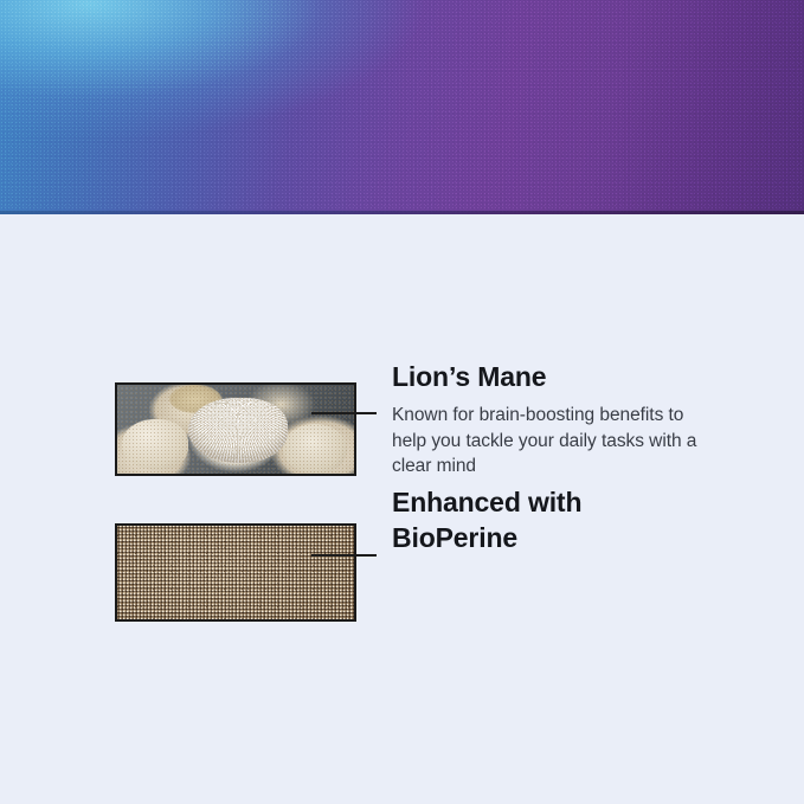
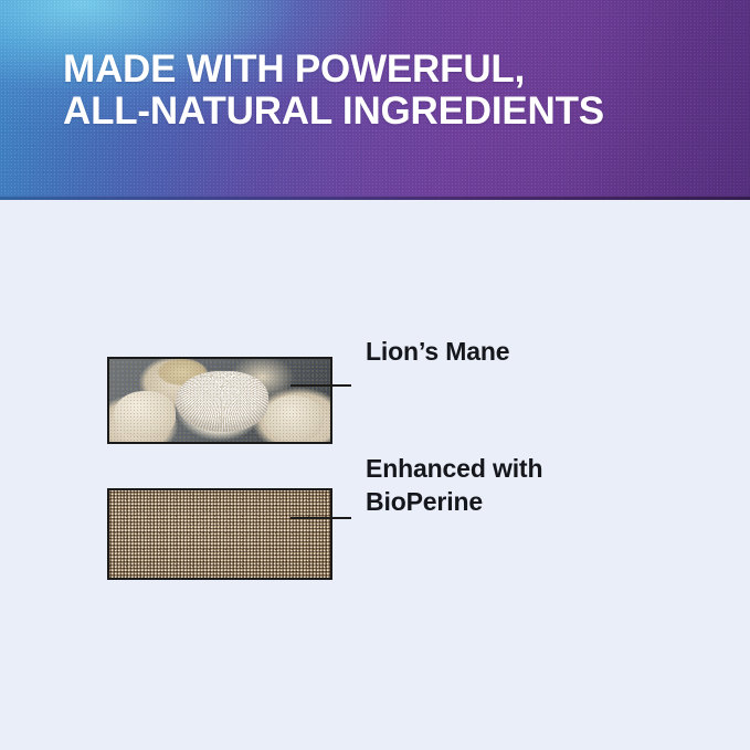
+ MADE WITH POWERFUL,
+ ALL-NATURAL INGREDIENTS
  Lion’s Mane
- Known for brain-boosting benefits to
- help you tackle your daily tasks with a
- clear mind
  Enhanced with
  BioPerine
